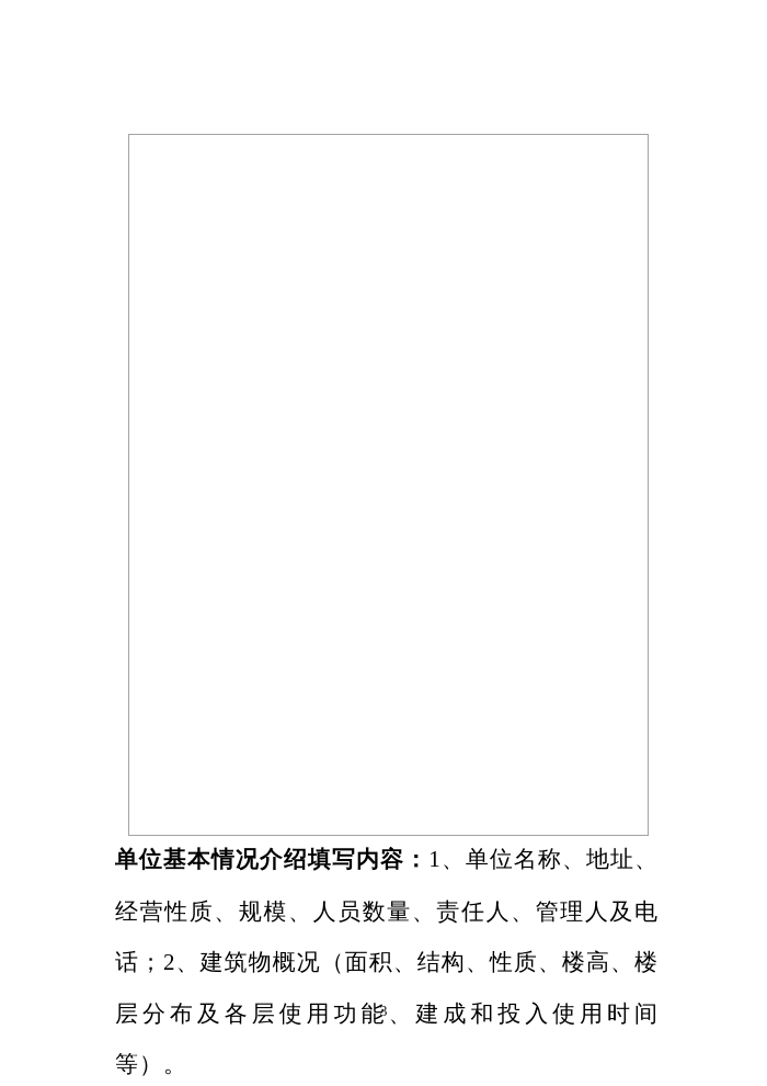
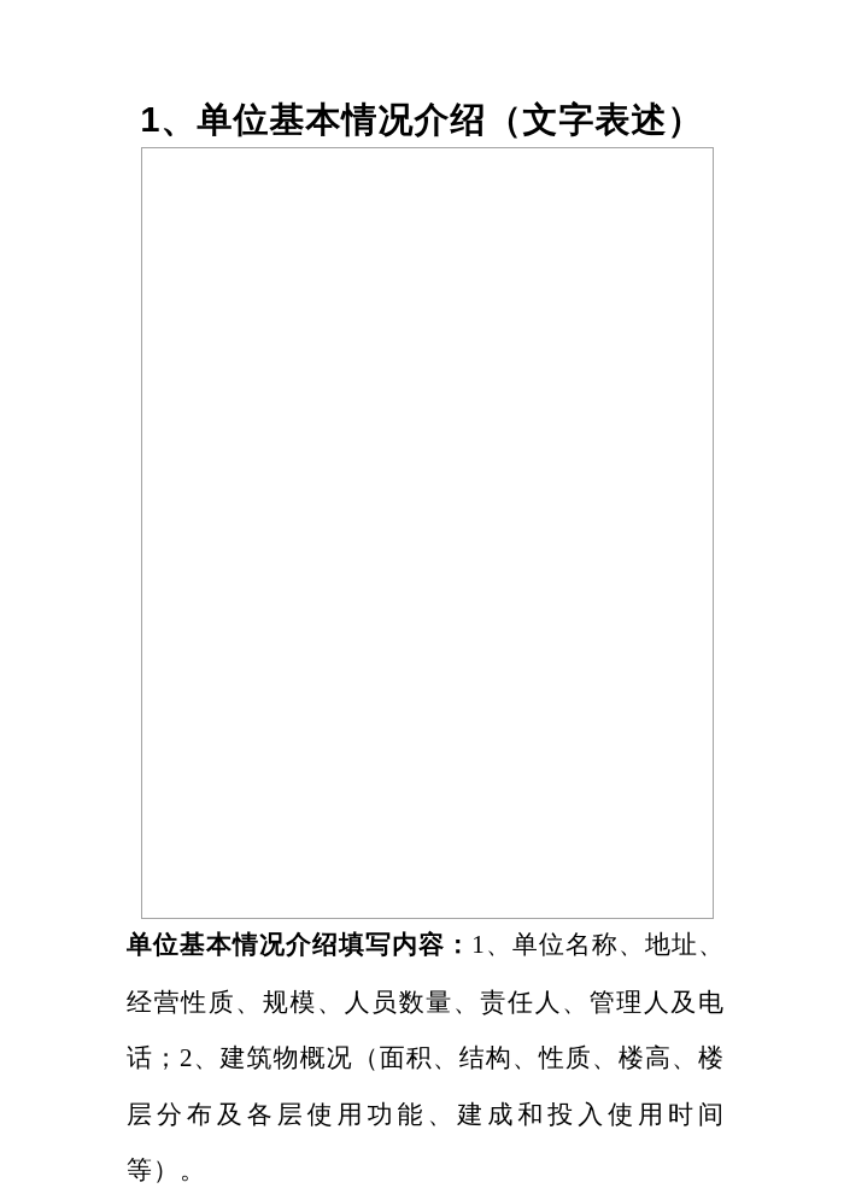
+ 1、单位基本情况介绍（文字表述）
  单位基本情况介绍填写内容：1、单位名称、地址、经营性质、规模、人员数量、责任人、管理人及电话；2、建筑物概况（面积、结构、性质、楼高、楼层分布及各层使用功能、建成和投入使用时间等）。
- 3
